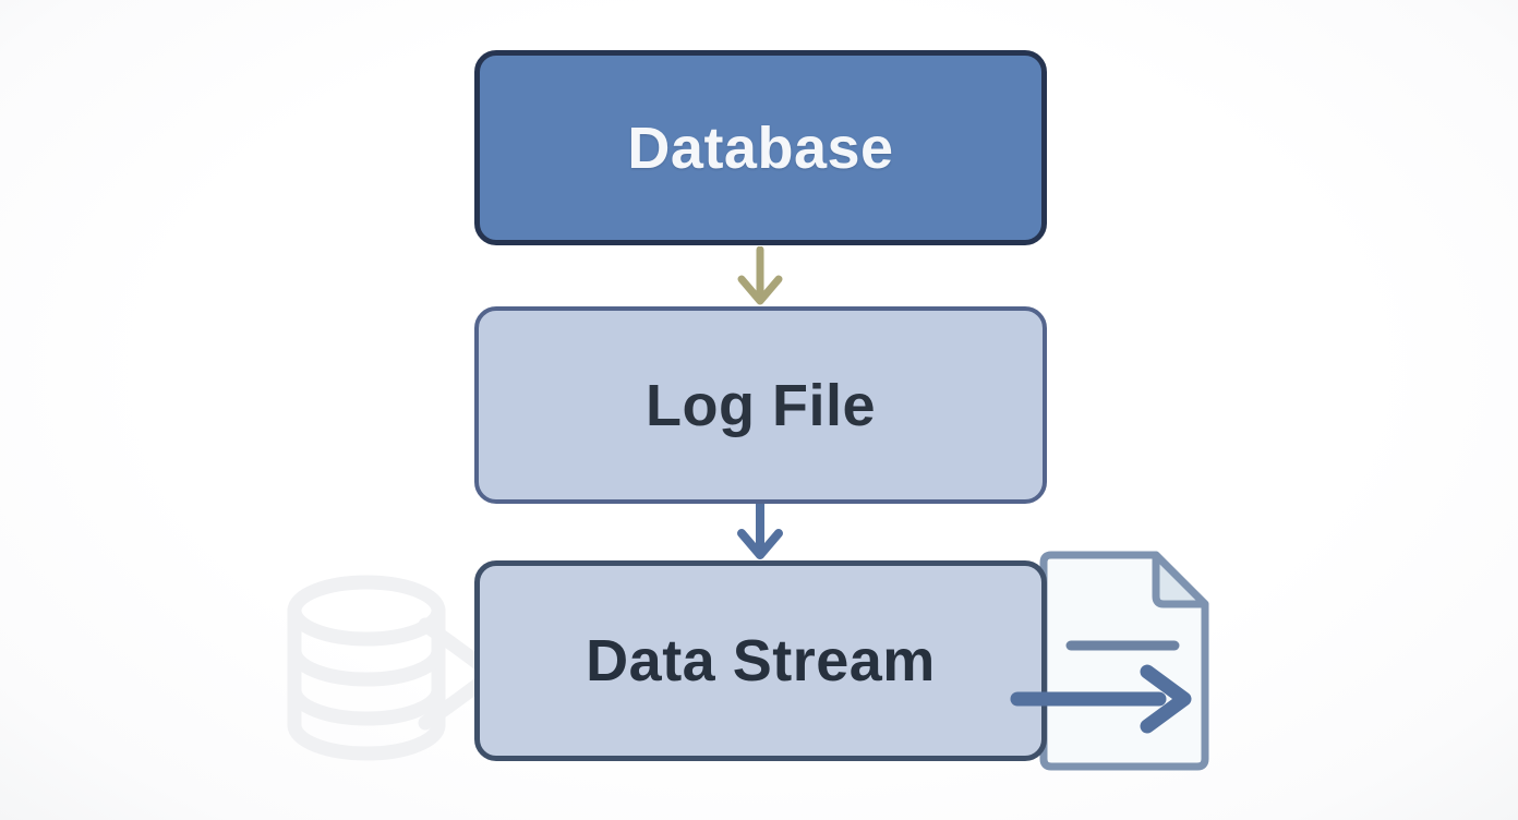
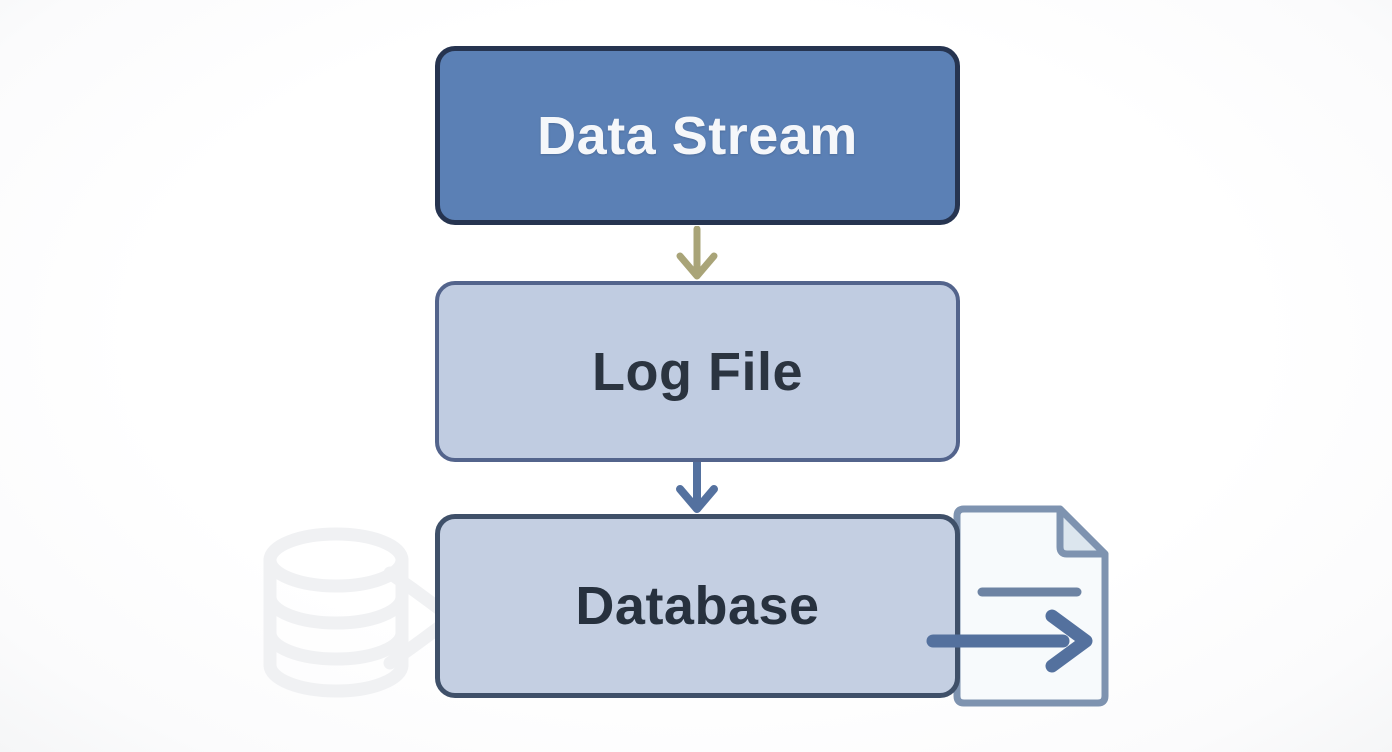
- Database
+ Data Stream
  Log File
- Data Stream
+ Database
